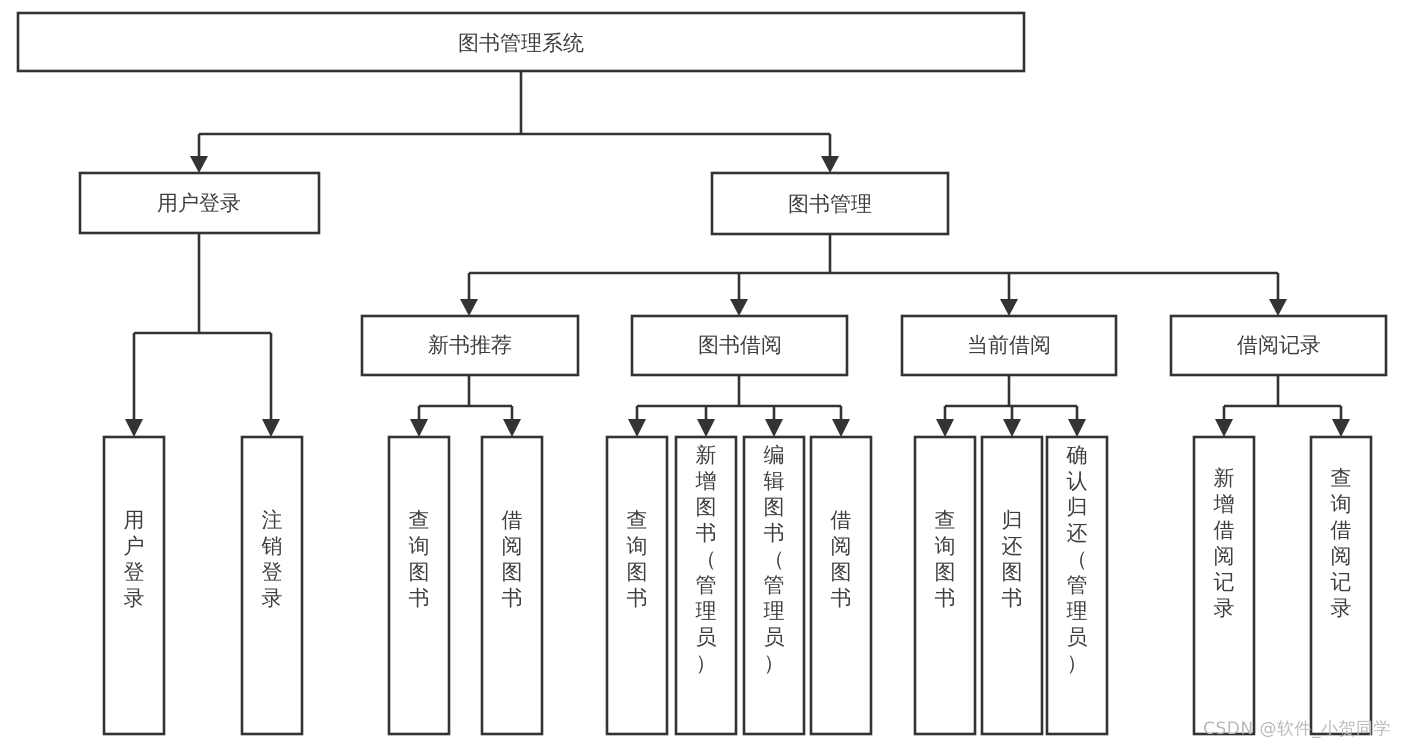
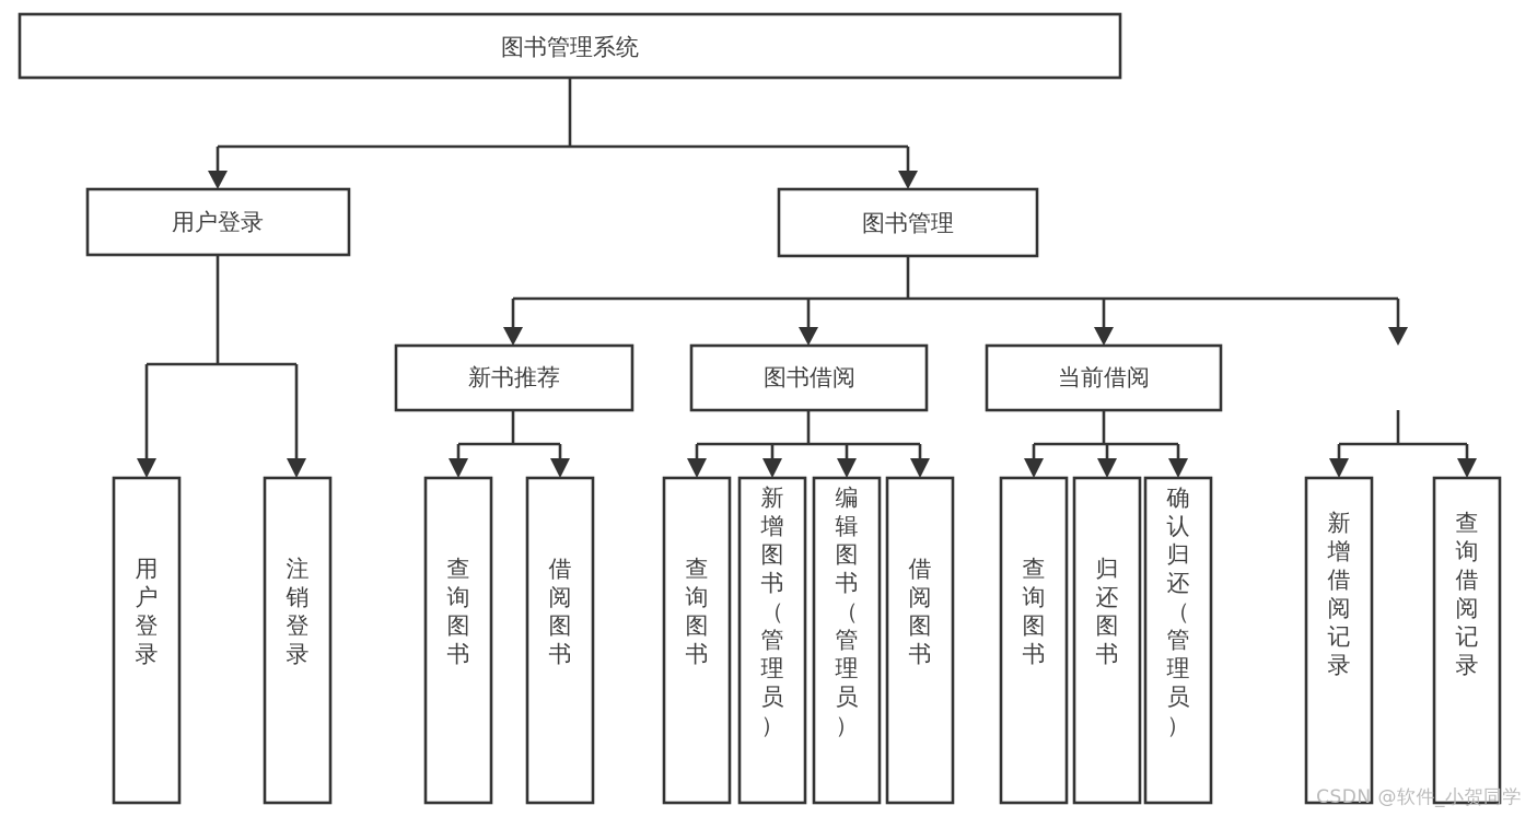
  图书管理系统
  用户登录
  图书管理
  新书推荐
  图书借阅
  当前借阅
- 借阅记录
  用户登录
  注销登录
  查询图书
  借阅图书
  查询图书
  新增图书（管理员）
  编辑图书（管理员）
  借阅图书
  查询图书
  归还图书
  确认归还（管理员）
  新增借阅记录
  查询借阅记录
  CSDN @软件_小贺同学
